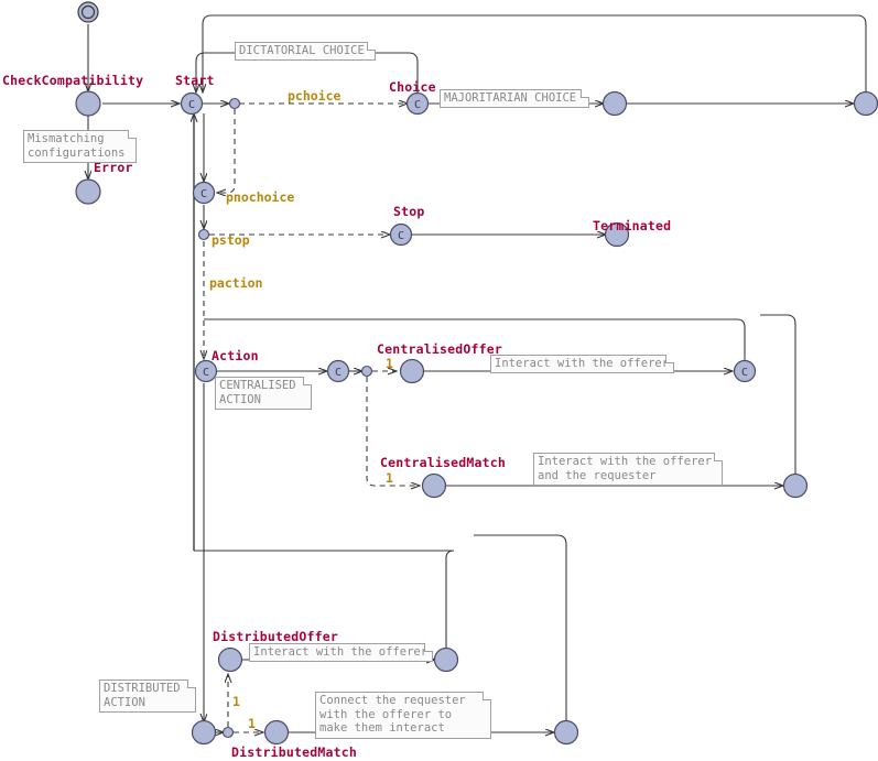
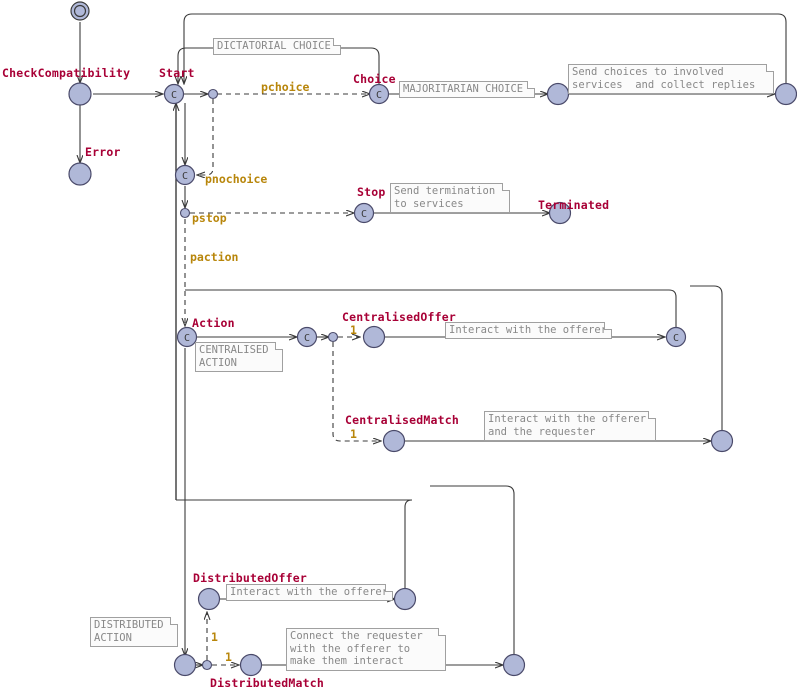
  C
  C
  C
  C
  C
  C
  C
  CheckCompatibility
  Error
  Start
  Choice
  Stop
  Terminated
  Action
  CentralisedOffer
  CentralisedMatch
  DistributedOffer
  DistributedMatch
  pchoice
  pnochoice
  pstop
  paction
  1
  1
  1
  1
- Mismatching
- configurations
  DICTATORIAL CHOICE
  MAJORITARIAN CHOICE
+ Send choices to involved
+ services and collect replies
+ Send termination
+ to services
  CENTRALISED
  ACTION
  Interact with the offerer
  Interact with the offerer
  and the requester
  DISTRIBUTED
  ACTION
  Interact with the offerer
  Connect the requester
  with the offerer to
  make them interact
